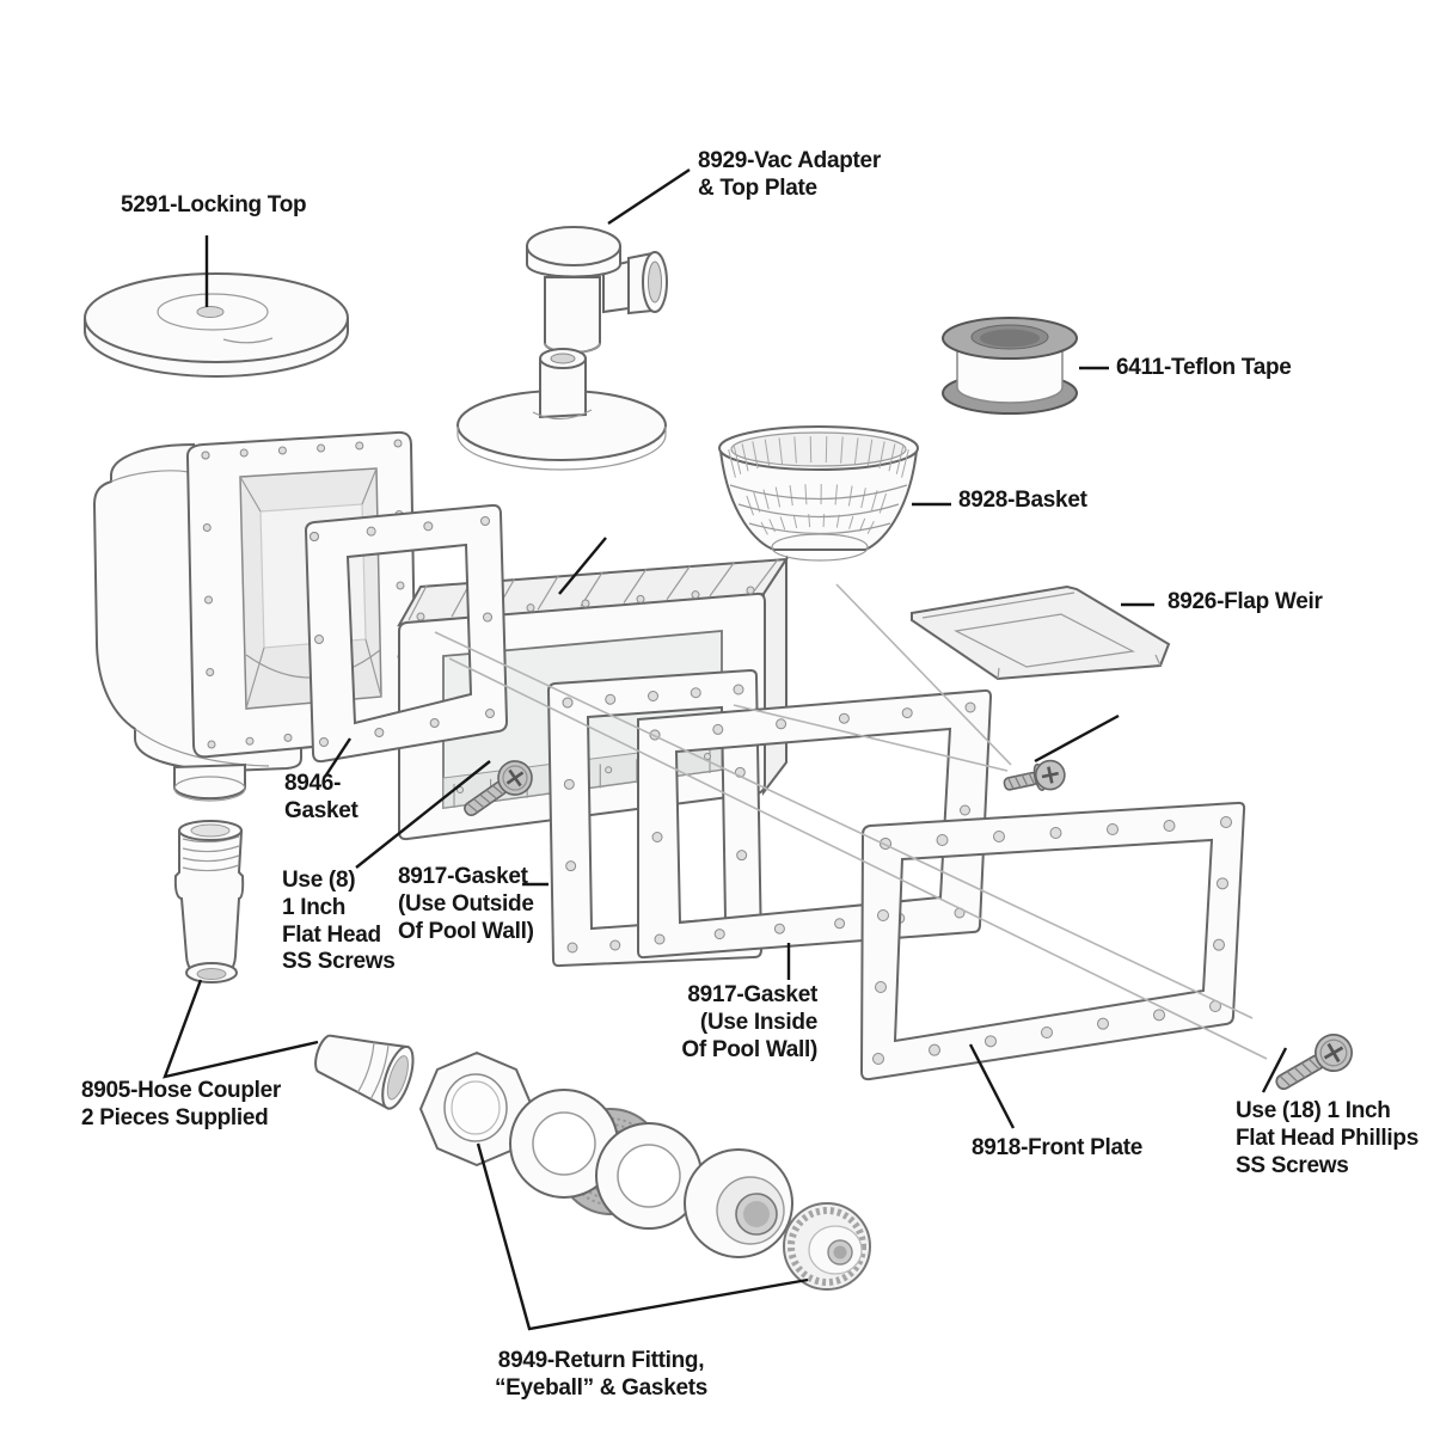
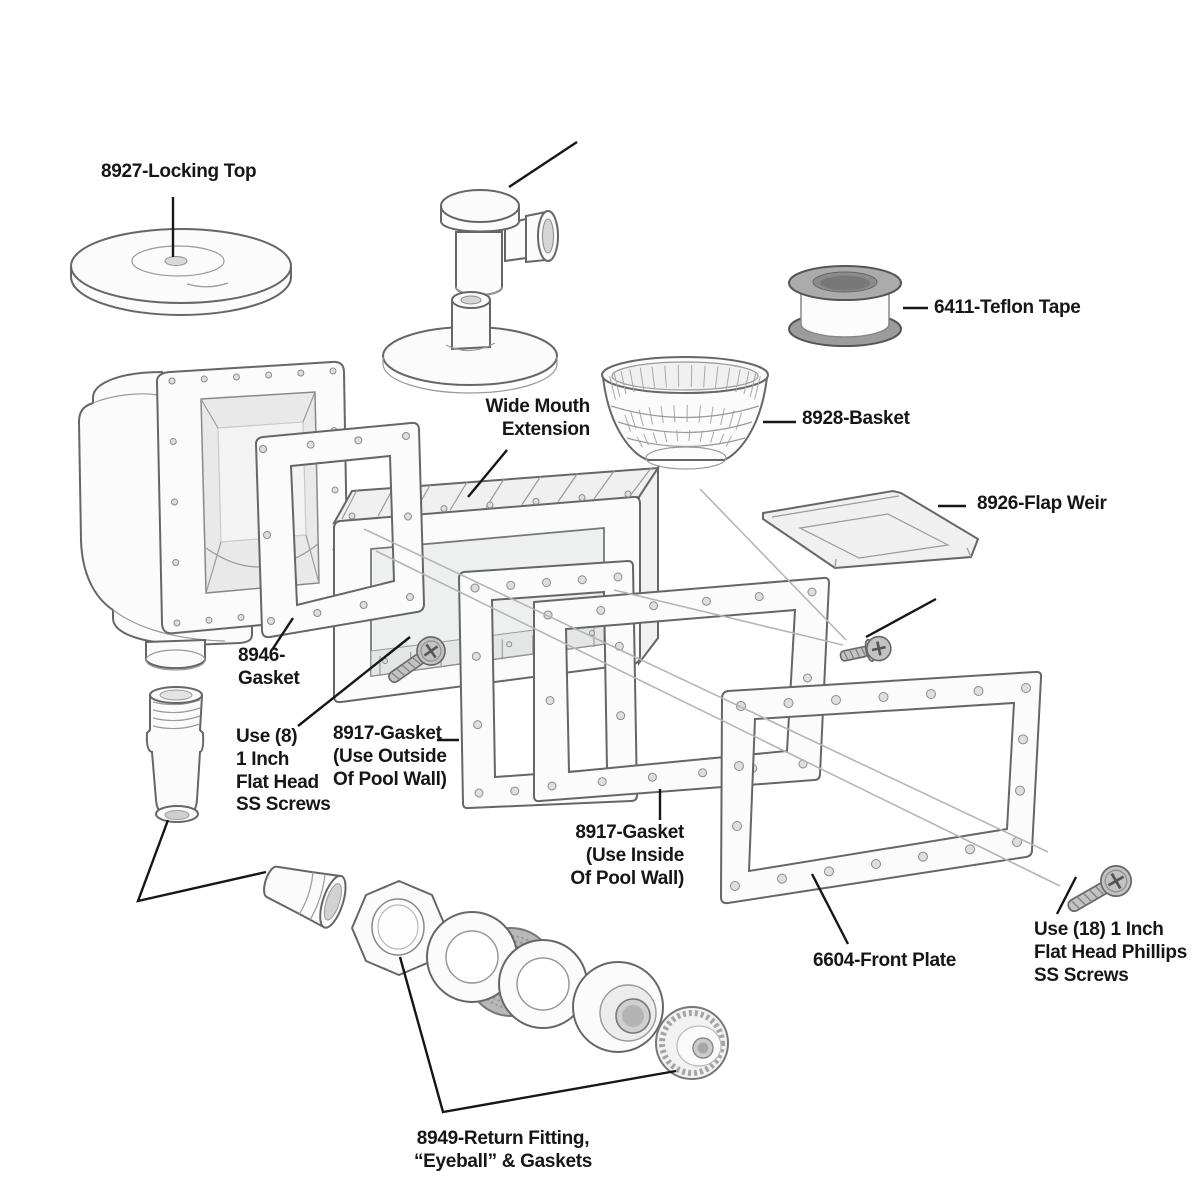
- 5291-Locking Top
+ 8927-Locking Top
- 8929-Vac Adapter
- & Top Plate
  6411-Teflon Tape
  8928-Basket
+ Wide Mouth
+ Extension
  8926-Flap Weir
  8946-
  Gasket
  Use (8)
  1 Inch
  Flat Head
  SS Screws
  8917-Gasket
  (Use Outside
  Of Pool Wall)
  8917-Gasket
  (Use Inside
  Of Pool Wall)
- 8918-Front Plate
+ 6604-Front Plate
  Use (18) 1 Inch
  Flat Head Phillips
  SS Screws
- 8905-Hose Coupler
- 2 Pieces Supplied
  8949-Return Fitting,
  “Eyeball” & Gaskets
